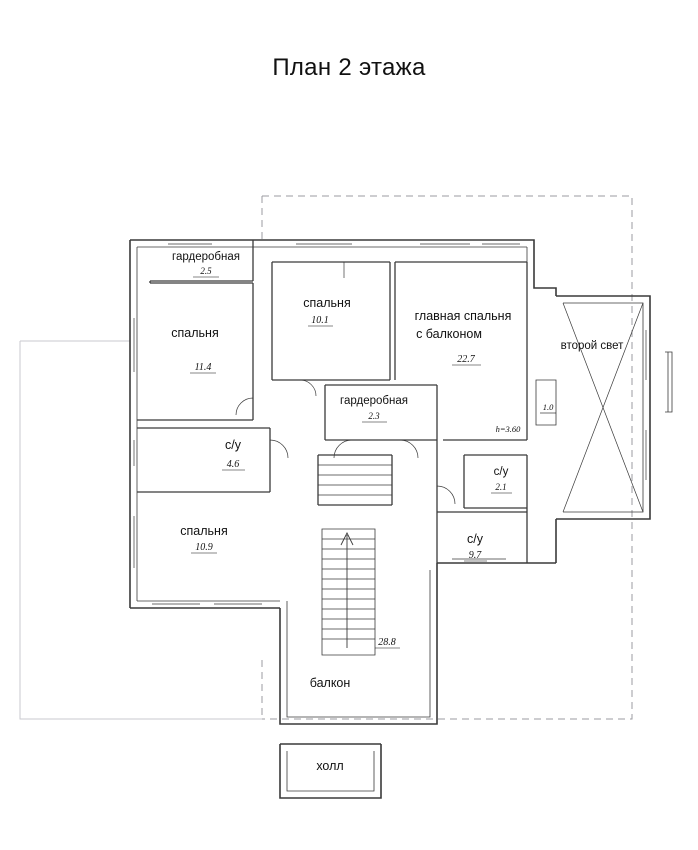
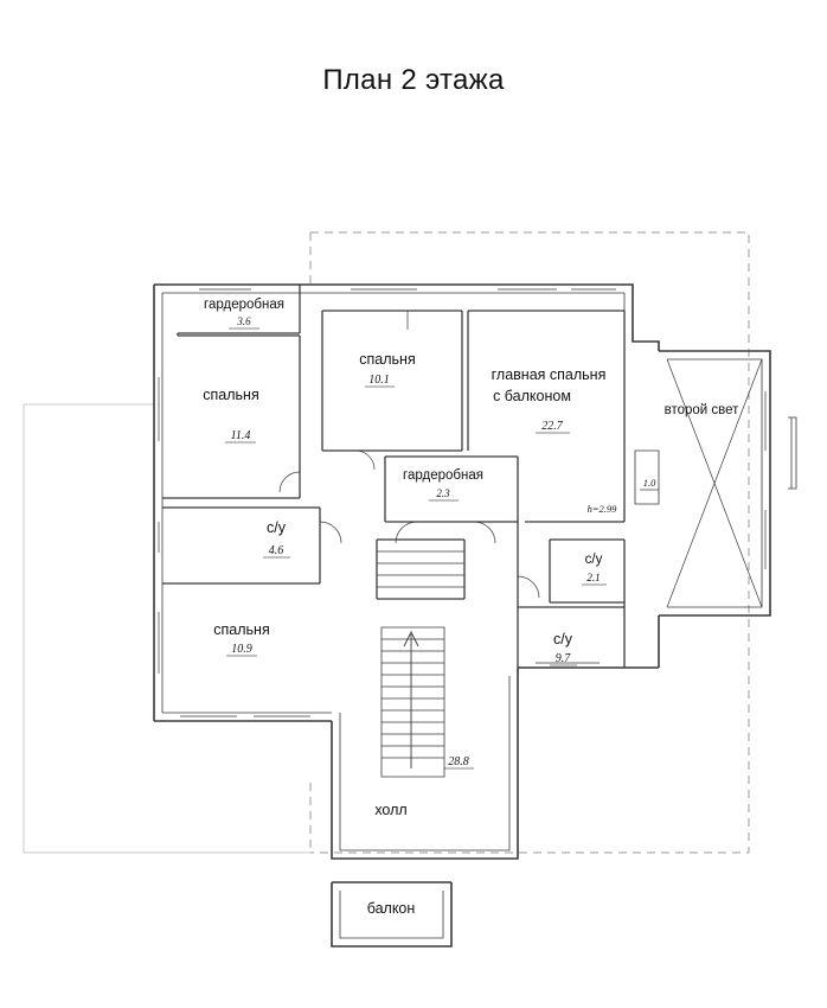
  План 2 этажа
  гардеробная
- 2.5
+ 3.6
  спальня
  11.4
  спальня
  10.1
  главная спальня
  с балконом
  22.7
  второй свет
  гардеробная
  2.3
  с/у
  4.6
  спальня
  10.9
  с/у
  2.1
  с/у
  9.7
- балкон
+ холл
  28.8
- холл
+ балкон
  1.0
- h=3.60
+ h=2.99
